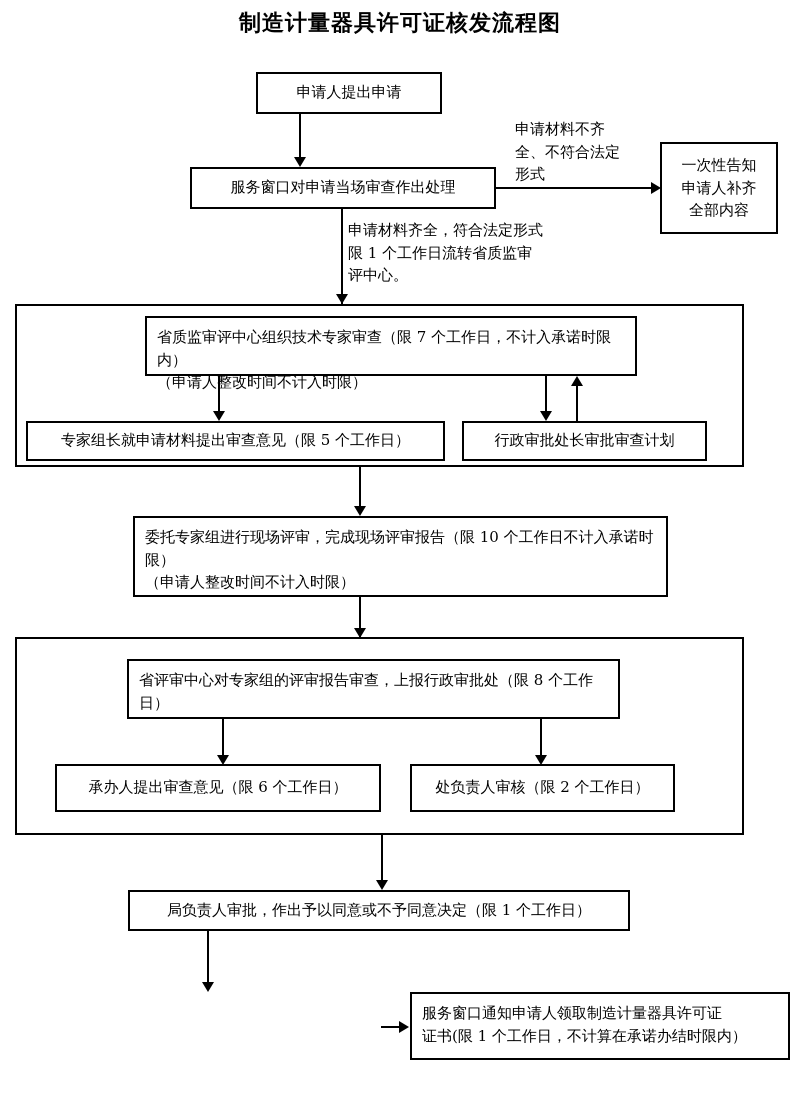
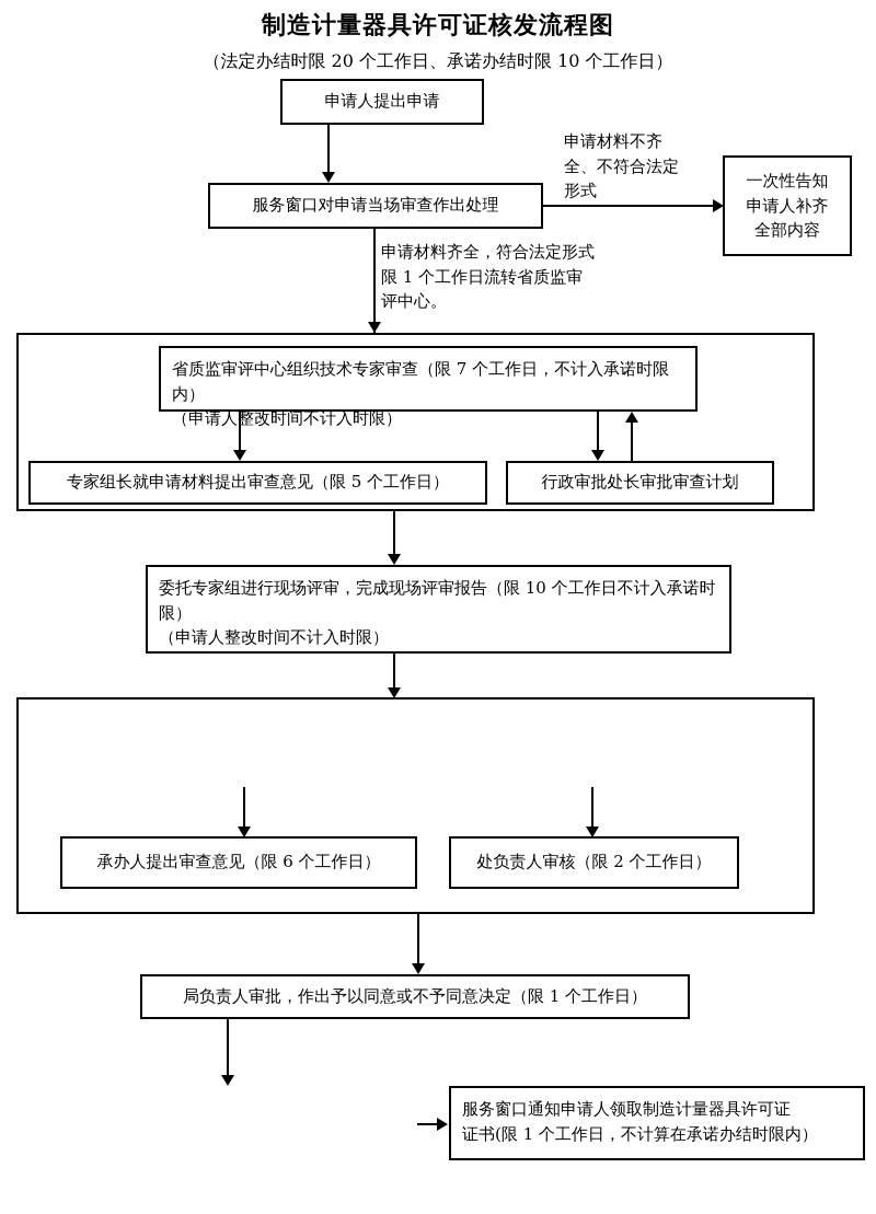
  制造计量器具许可证核发流程图
+ （法定办结时限 20 个工作日、承诺办结时限 10 个工作日）
  申请人提出申请
  服务窗口对申请当场审查作出处理
  申请材料不齐
  全、不符合法定
  形式
  一次性告知
  申请人补齐
  全部内容
  申请材料齐全，符合法定形式
  限 1 个工作日流转省质监审
  评中心。
  省质监审评中心组织技术专家审查（限 7 个工作日，不计入承诺时限内）
  （申请人整改时间不计入时限）
  专家组长就申请材料提出审查意见（限 5 个工作日）
  行政审批处长审批审查计划
  委托专家组进行现场评审，完成现场评审报告（限 10 个工作日不计入承诺时限）
  （申请人整改时间不计入时限）
- 省评审中心对专家组的评审报告审查，上报行政审批处（限 8 个工作日）
  承办人提出审查意见（限 6 个工作日）
  处负责人审核（限 2 个工作日）
  局负责人审批，作出予以同意或不予同意决定（限 1 个工作日）
  服务窗口通知申请人领取制造计量器具许可证
  证书(限 1 个工作日，不计算在承诺办结时限内）
